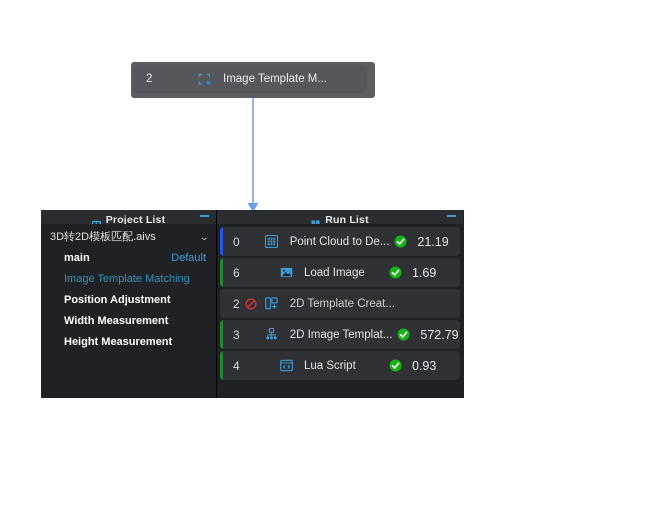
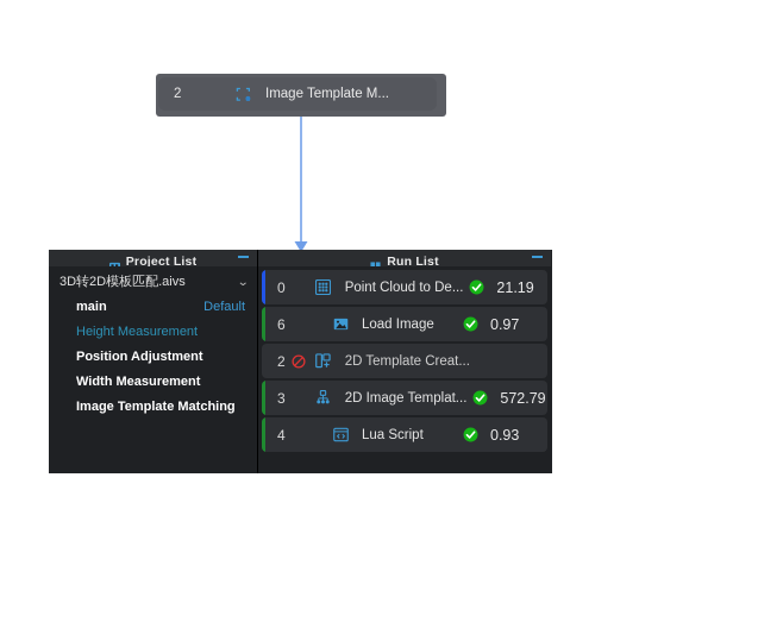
  2
  Image Template M...
  Project List
  3D转2D模板匹配.aivs
  ⌄
  main
  Default
- Image Template Matching
+ Height Measurement
  Position Adjustment
  Width Measurement
- Height Measurement
+ Image Template Matching
  Run List
  0
  Point Cloud to De...
  21.19
  6
  Load Image
- 1.69
+ 0.97
  2
  2D Template Creat...
  3
  2D Image Templat...
  572.79
  4
  Lua Script
  0.93
